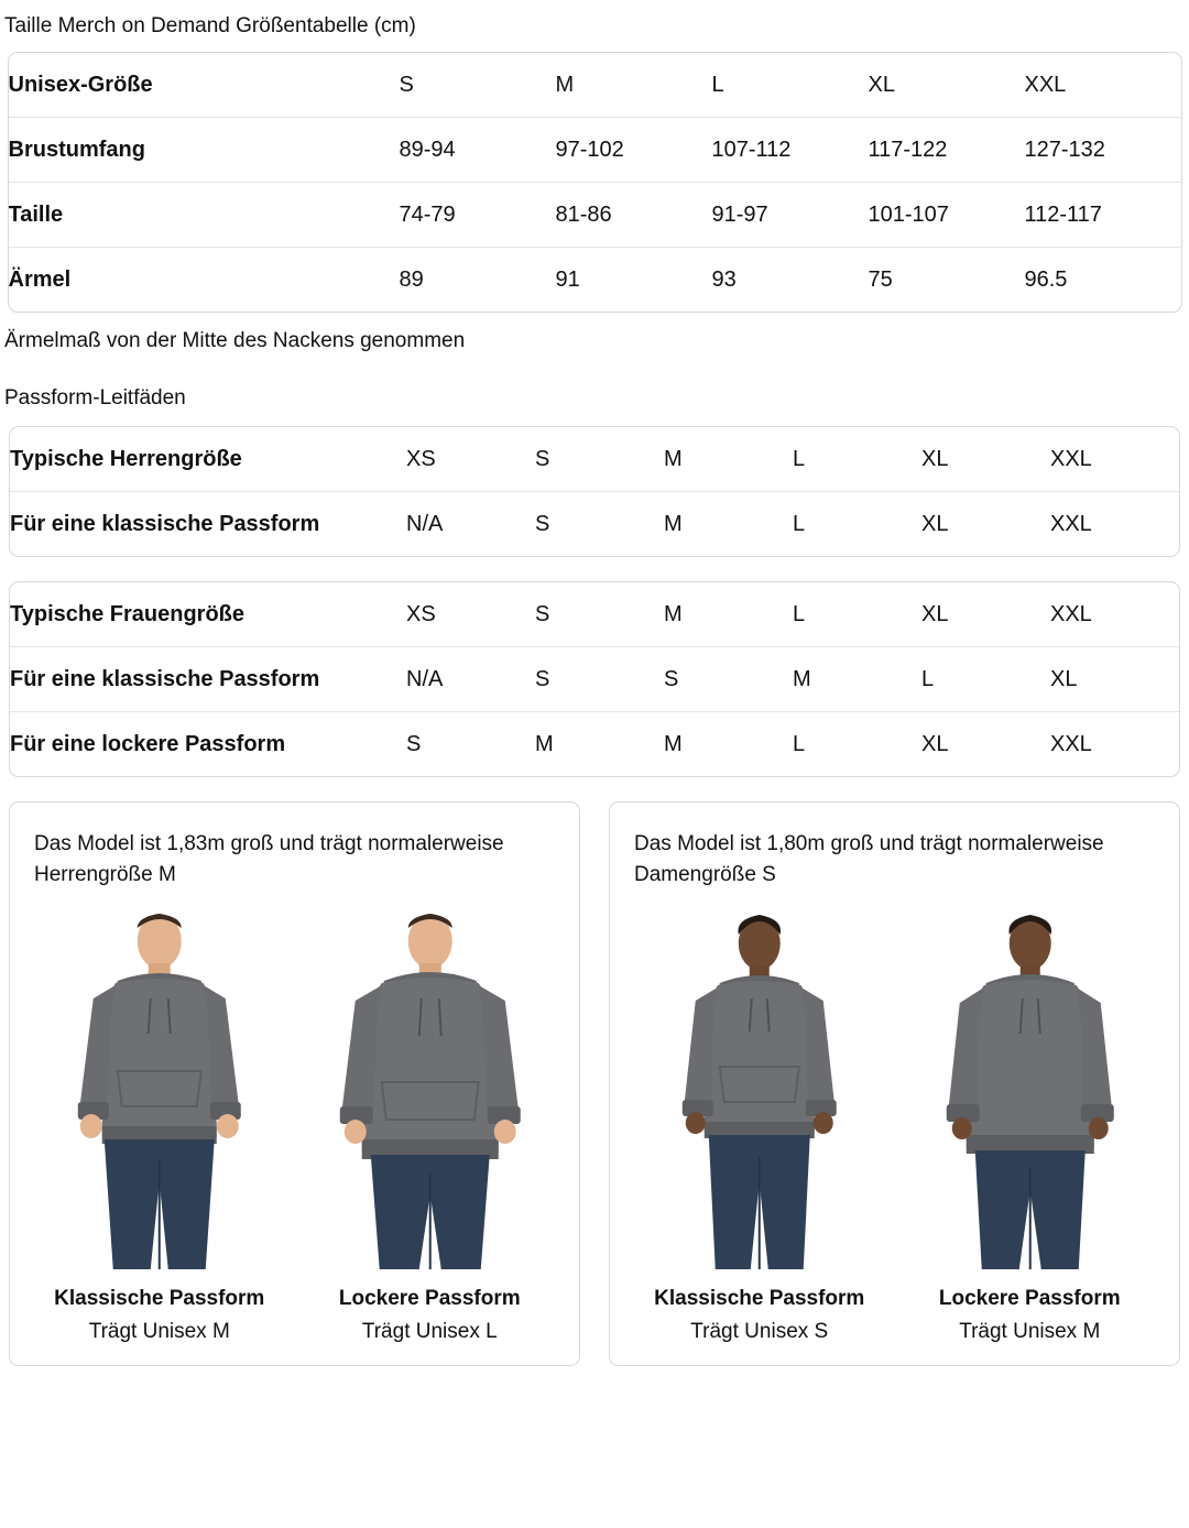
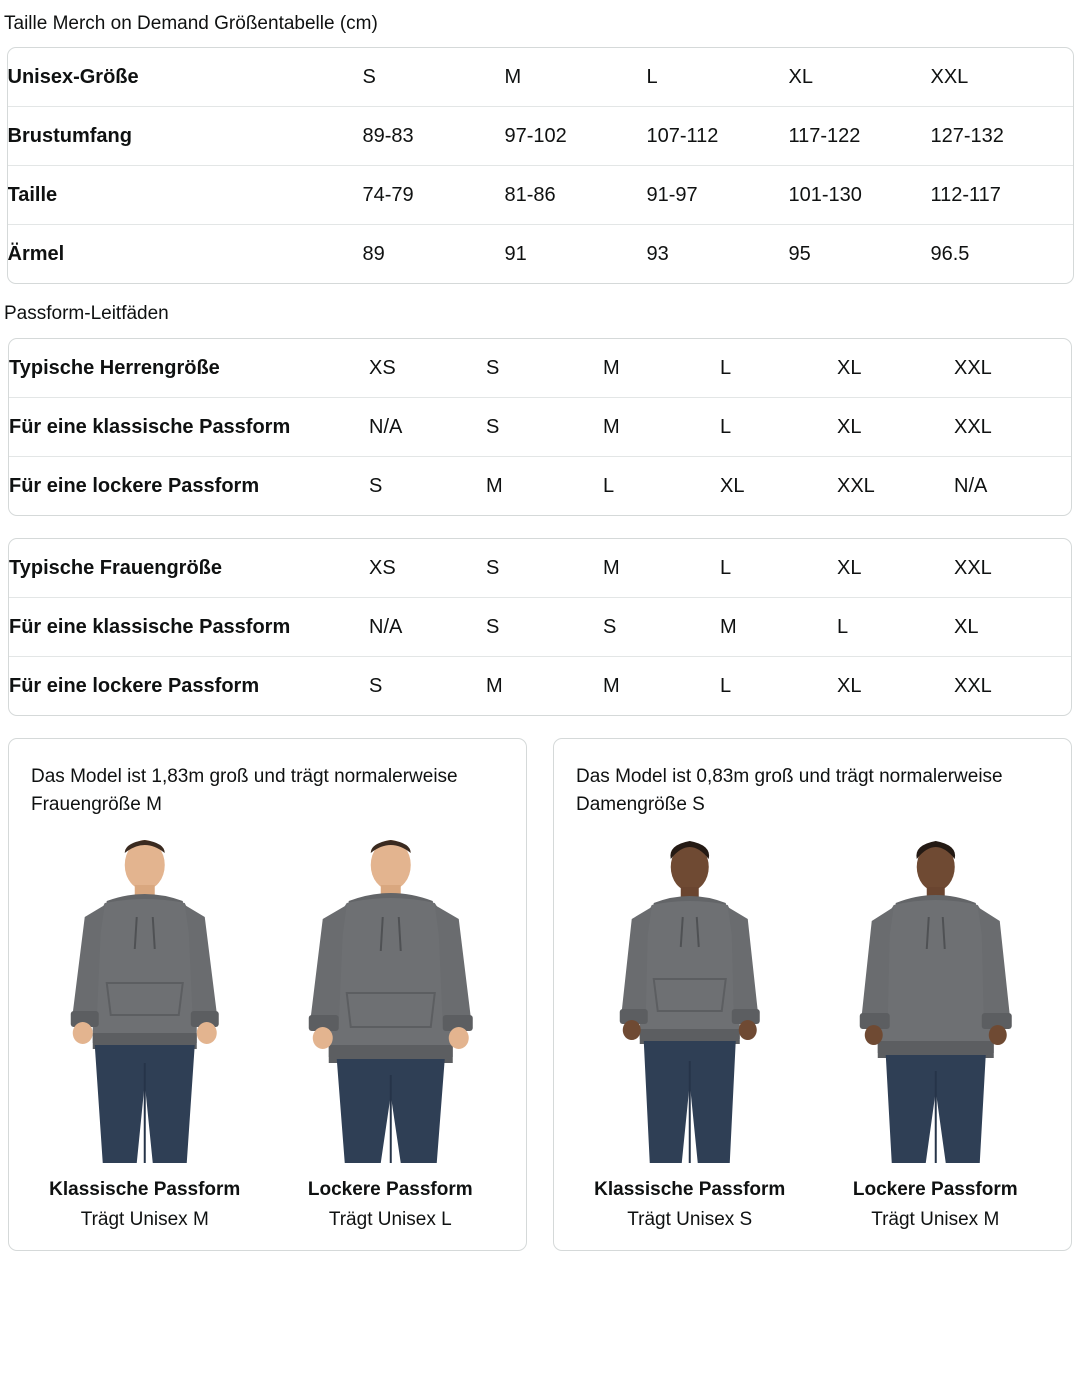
  Taille Merch on Demand Größentabelle (cm)
  Unisex-Größe	S	M	L	XL	XXL
- Brustumfang	89-94	97-102	107-112	117-122	127-132
+ Brustumfang	89-83	97-102	107-112	117-122	127-132
- Taille	74-79	81-86	91-97	101-107	112-117
+ Taille	74-79	81-86	91-97	101-130	112-117
- Ärmel	89	91	93	75	96.5
+ Ärmel	89	91	93	95	96.5
- Ärmelmaß von der Mitte des Nackens genommen
  Passform-Leitfäden
  Typische Herrengröße	XS	S	M	L	XL	XXL
  Für eine klassische Passform	N/A	S	M	L	XL	XXL
+ Für eine lockere Passform	S	M	L	XL	XXL	N/A
  Typische Frauengröße	XS	S	M	L	XL	XXL
  Für eine klassische Passform	N/A	S	S	M	L	XL
  Für eine lockere Passform	S	M	M	L	XL	XXL
- Das Model ist 1,83m groß und trägt normalerweise Herrengröße M
+ Das Model ist 1,83m groß und trägt normalerweise Frauengröße M
  Klassische Passform
  Trägt Unisex M
  Lockere Passform
  Trägt Unisex L
- Das Model ist 1,80m groß und trägt normalerweise Damengröße S
+ Das Model ist 0,83m groß und trägt normalerweise Damengröße S
  Klassische Passform
  Trägt Unisex S
  Lockere Passform
  Trägt Unisex M
